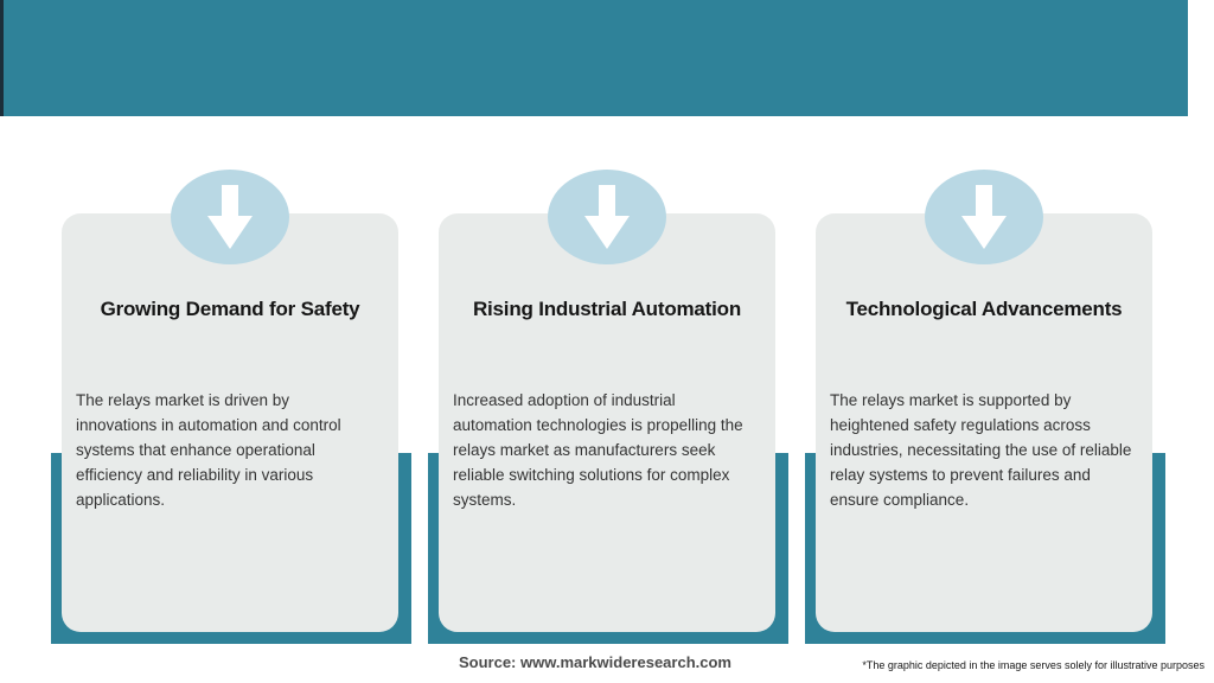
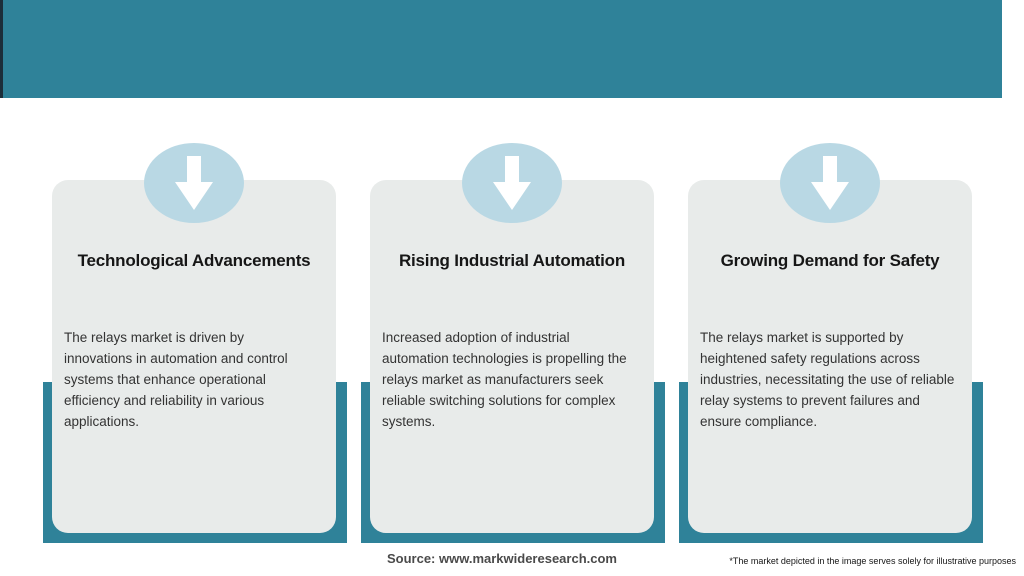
- Growing Demand for Safety
+ Technological Advancements
  Rising Industrial Automation
- Technological Advancements
+ Growing Demand for Safety
  The relays market is driven by
  innovations in automation and control
  systems that enhance operational
  efficiency and reliability in various
  applications.
  Increased adoption of industrial
  automation technologies is propelling the
  relays market as manufacturers seek
  reliable switching solutions for complex
  systems.
  The relays market is supported by
  heightened safety regulations across
  industries, necessitating the use of reliable
  relay systems to prevent failures and
  ensure compliance.
  Source: www.markwideresearch.com
- *The graphic depicted in the image serves solely for illustrative purposes
+ *The market depicted in the image serves solely for illustrative purposes
